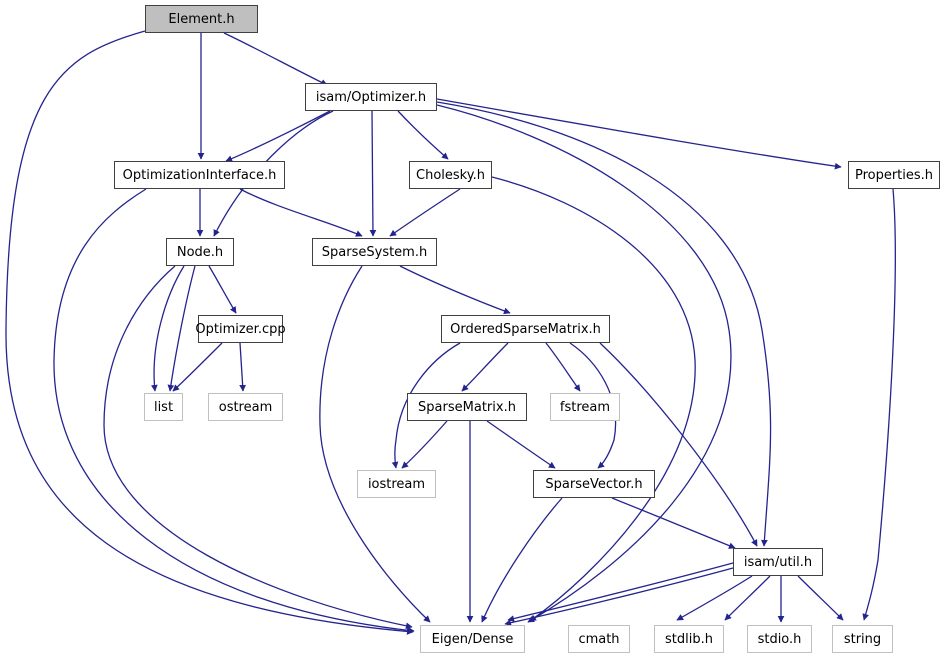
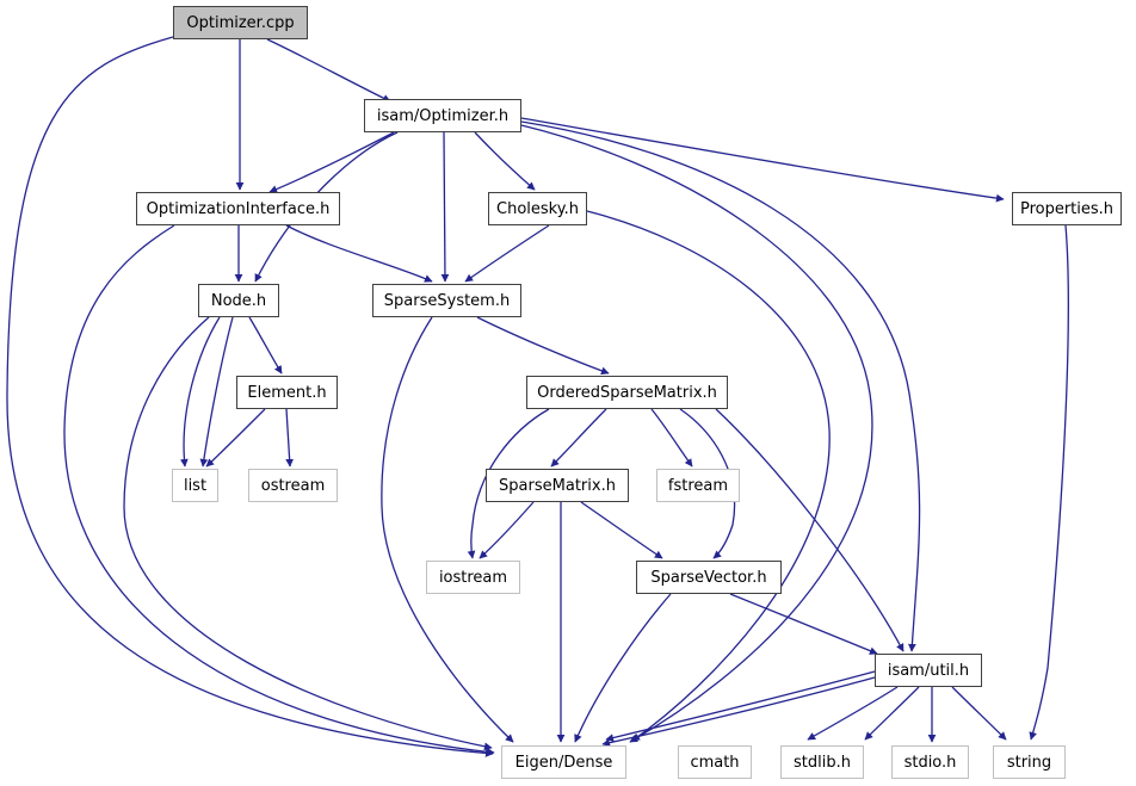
- Element.h
+ Optimizer.cpp
  isam/Optimizer.h
  Properties.h
  OptimizationInterface.h
  Cholesky.h
  Node.h
  SparseSystem.h
- Optimizer.cpp
+ Element.h
  OrderedSparseMatrix.h
  list
  ostream
  SparseMatrix.h
  fstream
  iostream
  SparseVector.h
  isam/util.h
  Eigen/Dense
  cmath
  stdlib.h
  stdio.h
  string
